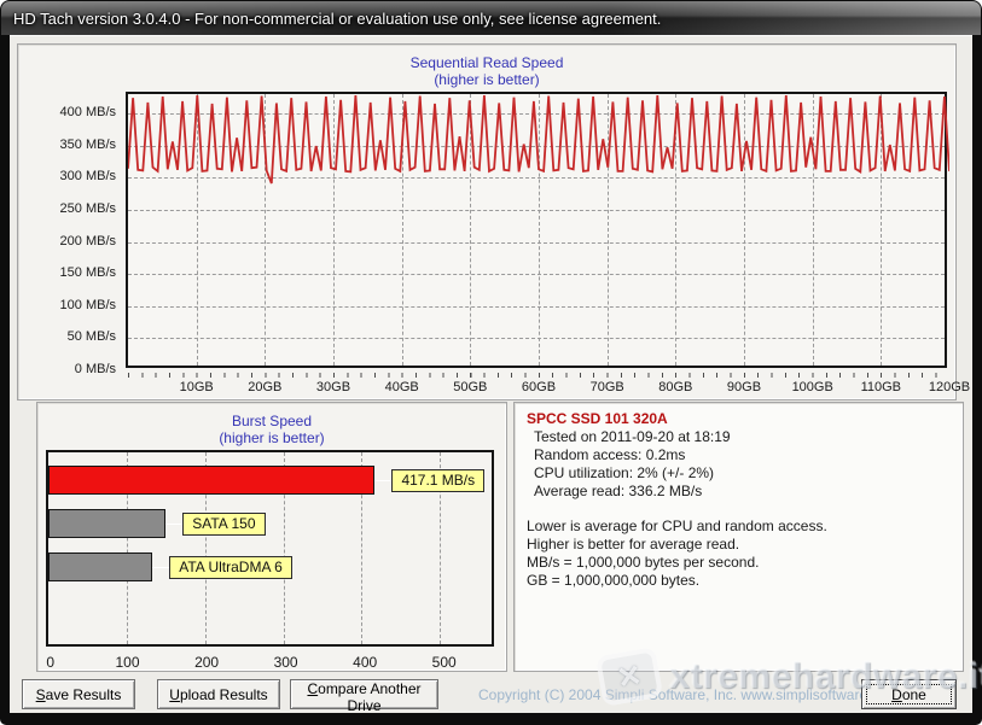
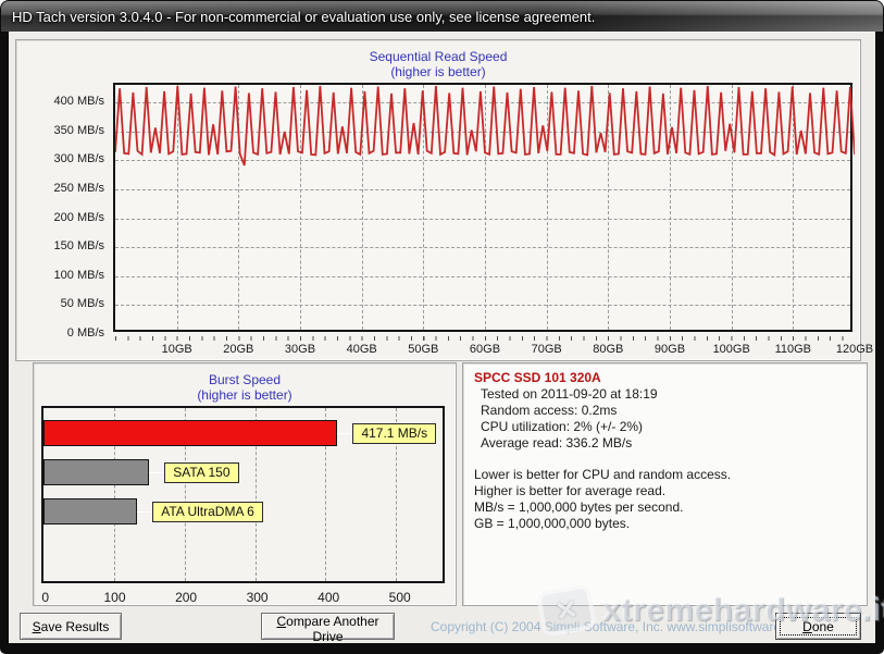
  HD Tach version 3.0.4.0 - For non-commercial or evaluation use only, see license agreement.
  Sequential Read Speed
  (higher is better)
  0 MB/s
  50 MB/s
  100 MB/s
  150 MB/s
  200 MB/s
  250 MB/s
  300 MB/s
  350 MB/s
  400 MB/s
  10GB
  20GB
  30GB
  40GB
  50GB
  60GB
  70GB
  80GB
  90GB
  100GB
  110GB
  120GB
  Burst Speed
  (higher is better)
  417.1 MB/s
  SATA 150
  ATA UltraDMA 6
  0
  100
  200
  300
  400
  500
  SPCC SSD 101 320A
  Tested on 2011-09-20 at 18:19
  Random access: 0.2ms
  CPU utilization: 2% (+/- 2%)
  Average read: 336.2 MB/s
- Lower is average for CPU and random access.
+ Lower is better for CPU and random access.
  Higher is better for average read.
  MB/s = 1,000,000 bytes per second.
  GB = 1,000,000,000 bytes.
  Save Results
- Upload Results
  Compare Another Drive
  Copyright (C) 2004 Simpli Software, Inc. www.simplisoftwar
  Done
  xtremehardware.i
